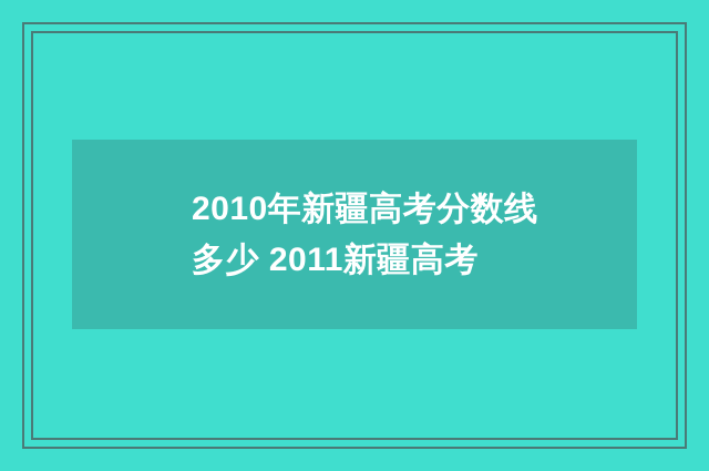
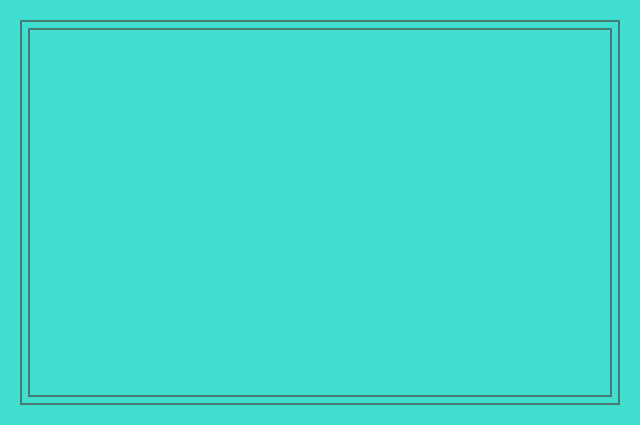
- 2010年新疆高考分数线
- 多少 2011新疆高考
